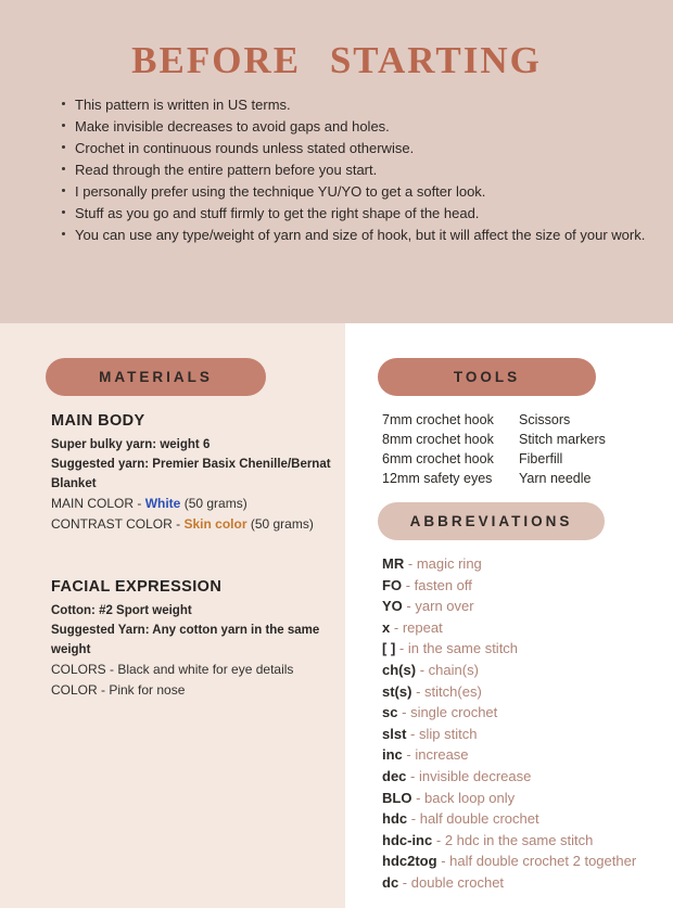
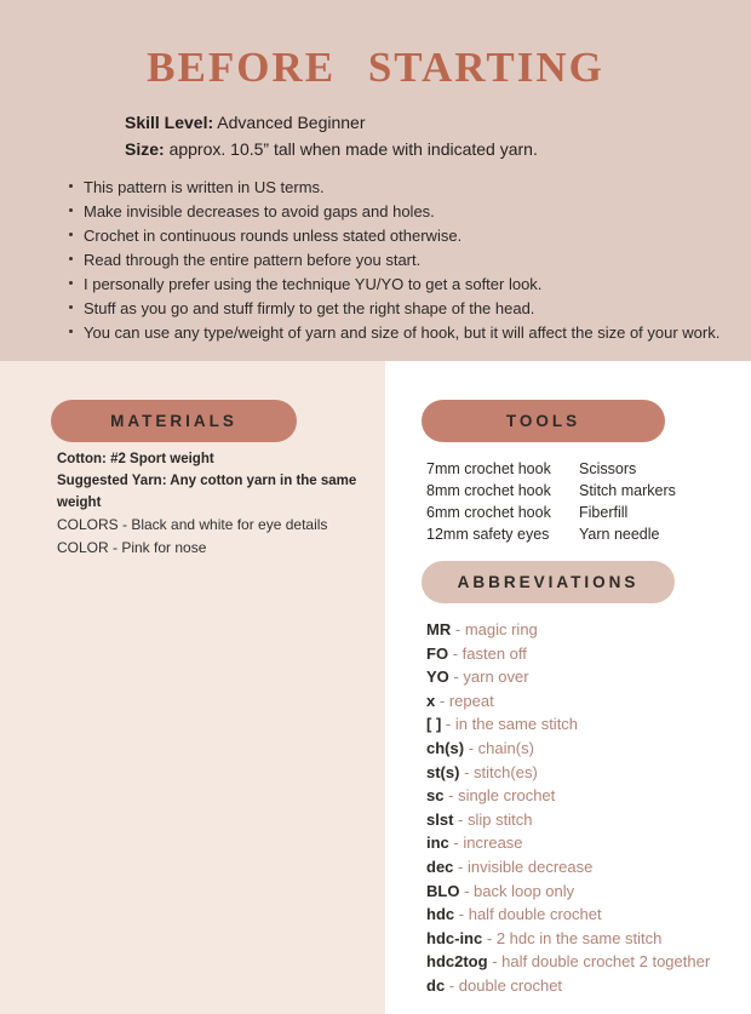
  BEFORE STARTING
+ Skill Level: Advanced Beginner
+ Size: approx. 10.5” tall when made with indicated yarn.
  This pattern is written in US terms.
  Make invisible decreases to avoid gaps and holes.
  Crochet in continuous rounds unless stated otherwise.
  Read through the entire pattern before you start.
  I personally prefer using the technique YU/YO to get a softer look.
  Stuff as you go and stuff firmly to get the right shape of the head.
  You can use any type/weight of yarn and size of hook, but it will affect the size of your work.
  MATERIALS
- MAIN BODY
- Super bulky yarn: weight 6
- Suggested yarn: Premier Basix Chenille/Bernat Blanket
- MAIN COLOR - White (50 grams)
- CONTRAST COLOR - Skin color (50 grams)
- FACIAL EXPRESSION
  Cotton: #2 Sport weight
  Suggested Yarn: Any cotton yarn in the same weight
  COLORS - Black and white for eye details
  COLOR - Pink for nose
  TOOLS
  7mm crochet hook
  8mm crochet hook
  6mm crochet hook
  12mm safety eyes
  Scissors
  Stitch markers
  Fiberfill
  Yarn needle
  ABBREVIATIONS
  MR - magic ring
  FO - fasten off
  YO - yarn over
  x - repeat
  [ ] - in the same stitch
  ch(s) - chain(s)
  st(s) - stitch(es)
  sc - single crochet
  slst - slip stitch
  inc - increase
  dec - invisible decrease
  BLO - back loop only
  hdc - half double crochet
  hdc-inc - 2 hdc in the same stitch
  hdc2tog - half double crochet 2 together
  dc - double crochet
